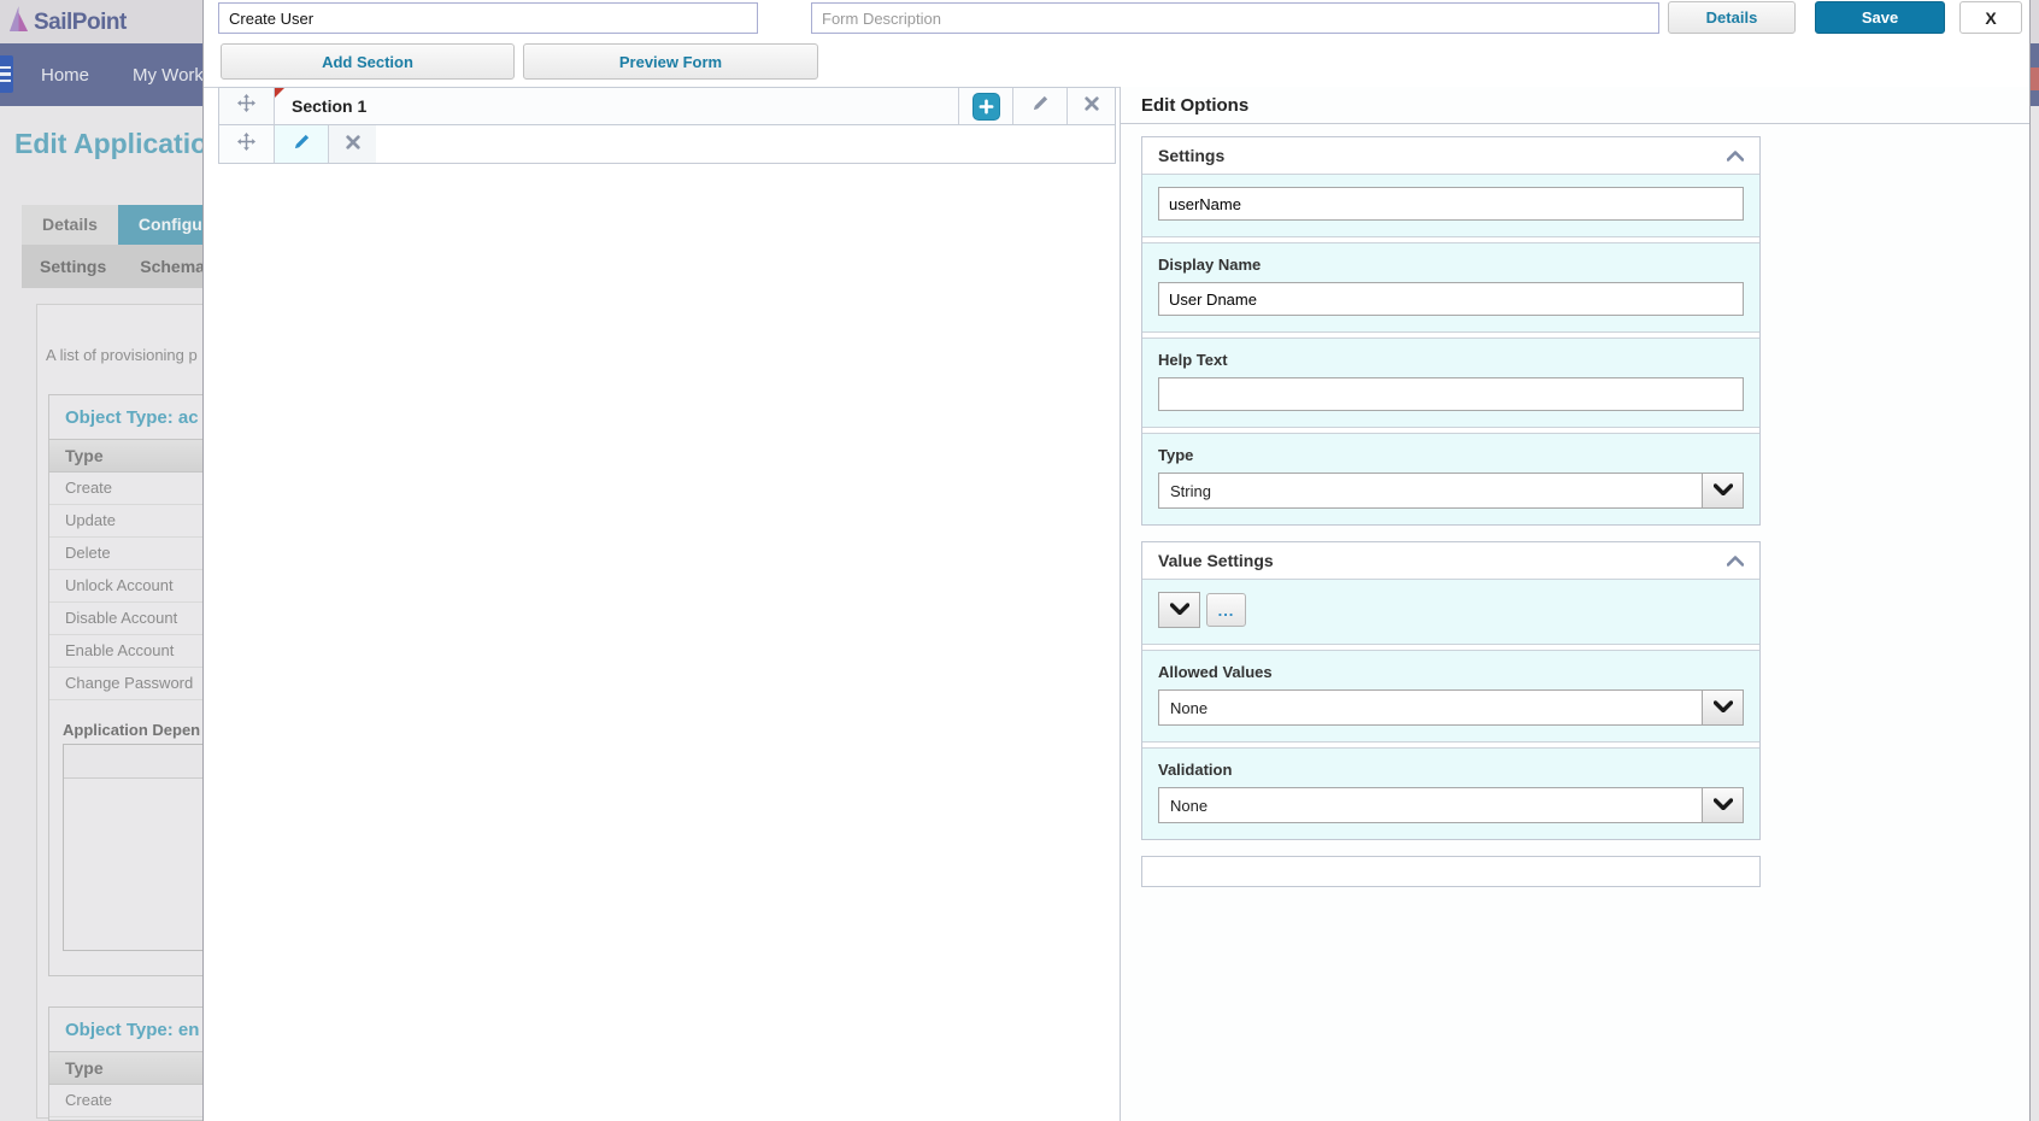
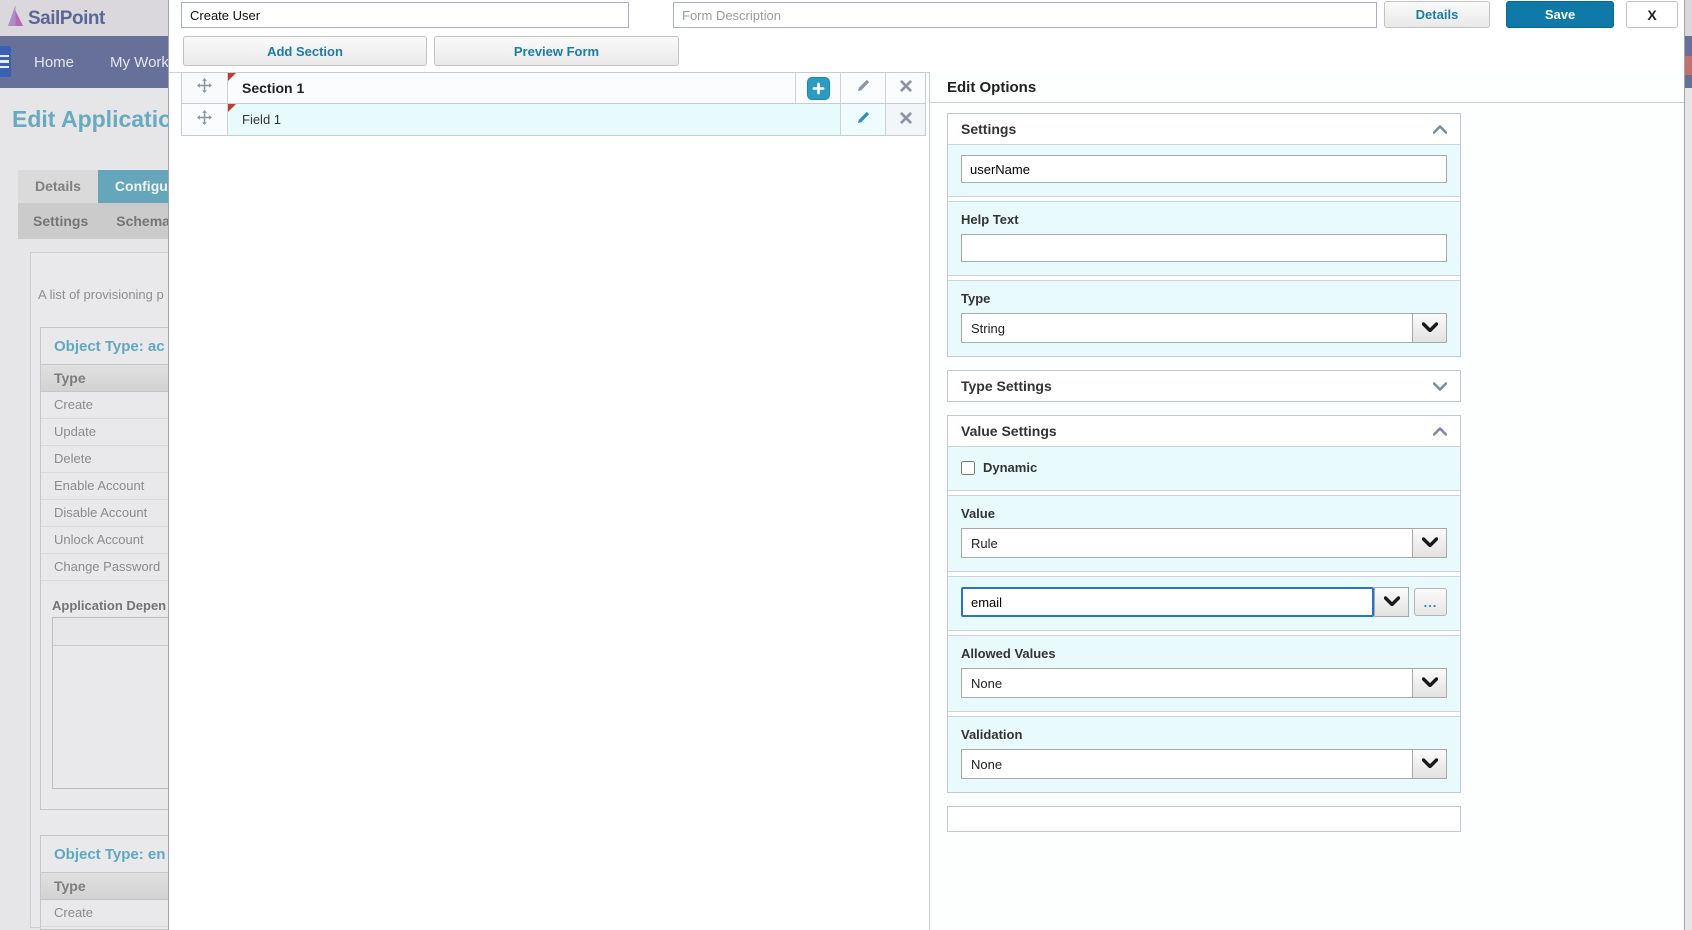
  SailPoint
  Home
  My Work
  Edit Applicatio
  Details
  Configu
  Settings
  Schema
  A list of provisioning p
  Object Type: ac
  Type
  Create
  Update
  Delete
- Unlock Account
+ Enable Account
  Disable Account
- Enable Account
+ Unlock Account
  Change Password
  Application Depen
  Object Type: en
  Type
  Create
  Create User
  Form Description
  Details
  Save
  X
  Add Section
  Preview Form
  Section 1
+ Field 1
  Edit Options
  Settings
  userName
- Display Name
- User Dname
  Help Text
  Type
  String
+ Type Settings
  Value Settings
+ Dynamic
+ Value
+ Rule
+ email
  ...
  Allowed Values
  None
  Validation
  None
